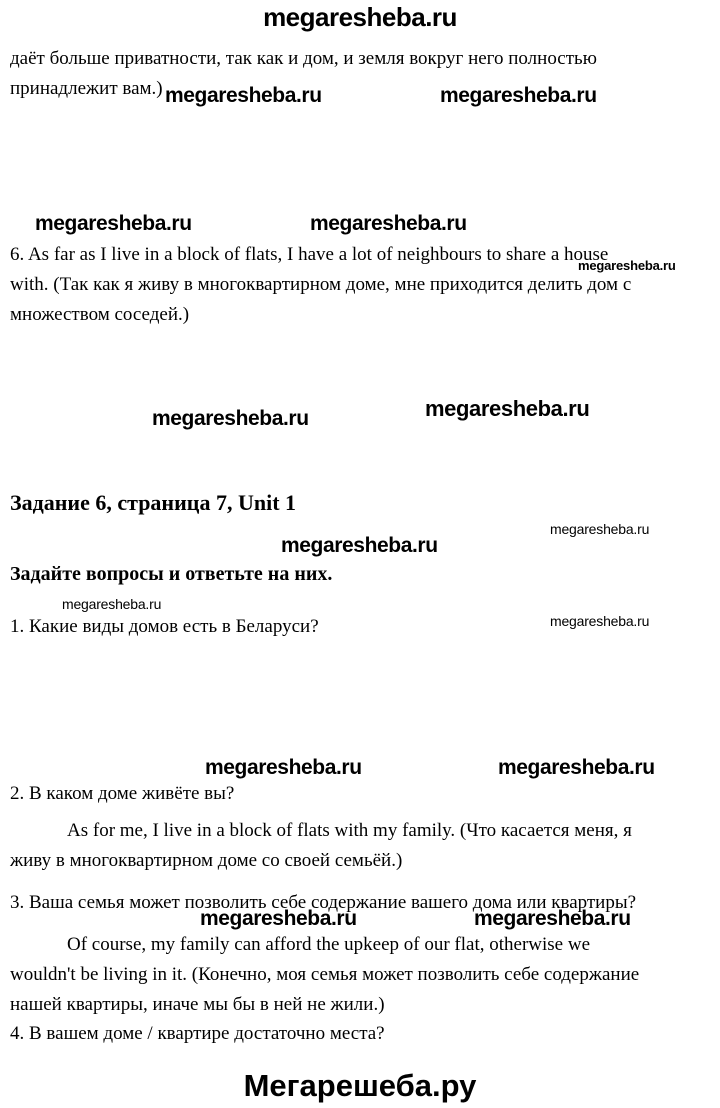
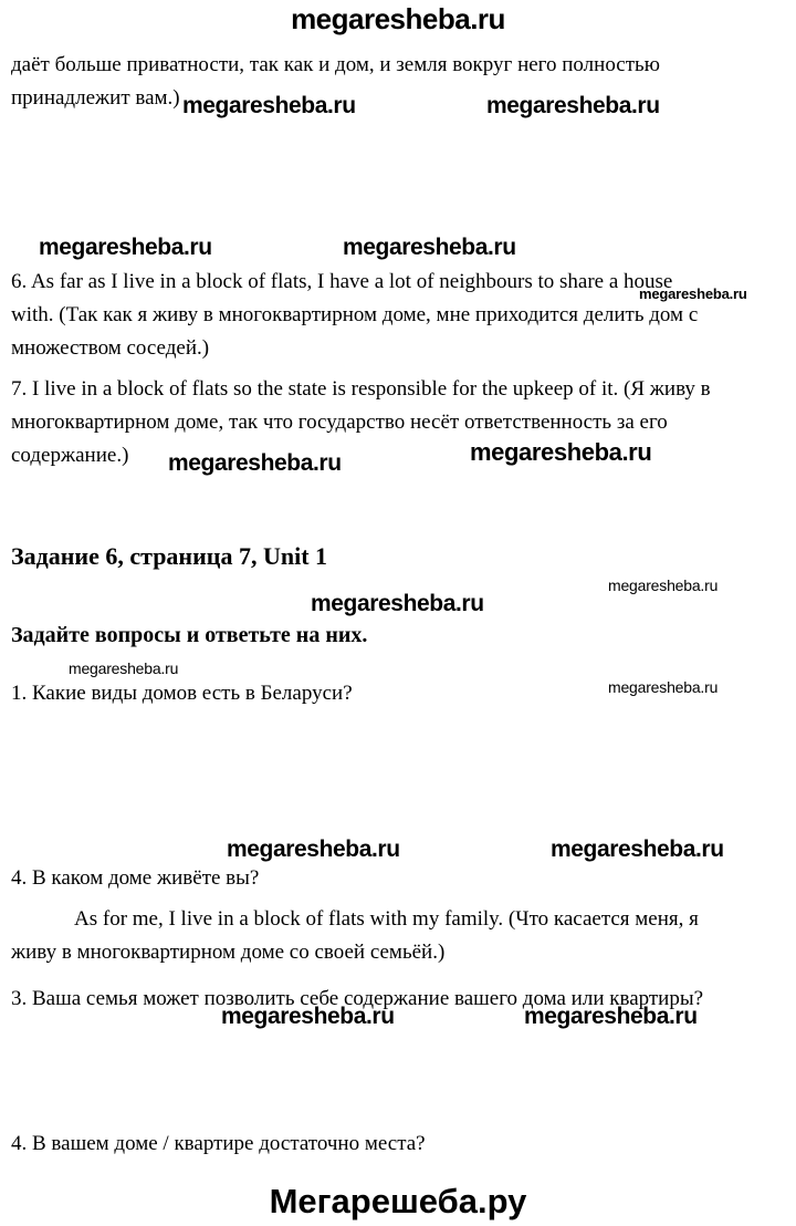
  megaresheba.ru
  megaresheba.ru
  megaresheba.ru
  megaresheba.ru
  megaresheba.ru
  megaresheba.ru
  megaresheba.ru
  megaresheba.ru
  megaresheba.ru
  megaresheba.ru
  megaresheba.ru
  megaresheba.ru
  megaresheba.ru
  megaresheba.ru
  megaresheba.ru
  megaresheba.ru
  даёт больше приватности, так как и дом, и земля вокруг него полностью
  принадлежит вам.)
  6. As far as I live in a block of flats, I have a lot of neighbours to share a house
  with. (Так как я живу в многоквартирном доме, мне приходится делить дом с
  множеством соседей.)
+ 7. I live in a block of flats so the state is responsible for the upkeep of it. (Я живу в
+ многоквартирном доме, так что государство несёт ответственность за его
+ содержание.)
  Задание 6, страница 7, Unit 1
  Задайте вопросы и ответьте на них.
  1. Какие виды домов есть в Беларуси?
- 2. В каком доме живёте вы?
+ 4. В каком доме живёте вы?
  As for me, I live in a block of flats with my family. (Что касается меня, я
  живу в многоквартирном доме со своей семьёй.)
  3. Ваша семья может позволить себе содержание вашего дома или квартиры?
- Of course, my family can afford the upkeep of our flat, otherwise we
- wouldn't be living in it. (Конечно, моя семья может позволить себе содержание
- нашей квартиры, иначе мы бы в ней не жили.)
  4. В вашем доме / квартире достаточно места?
  Мегарешеба.ру
